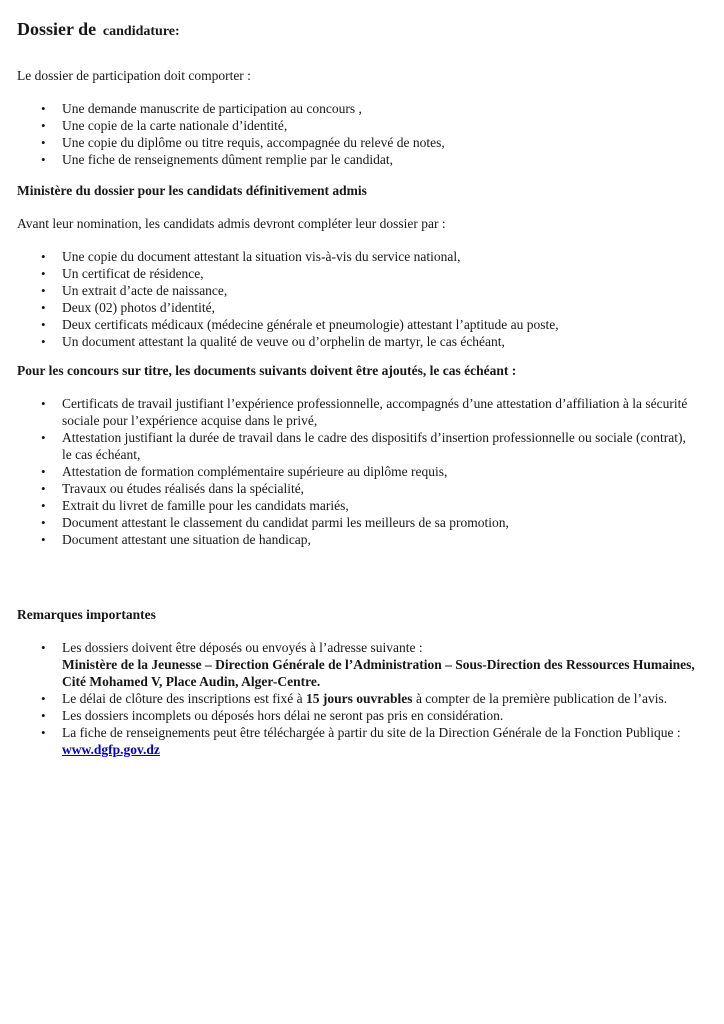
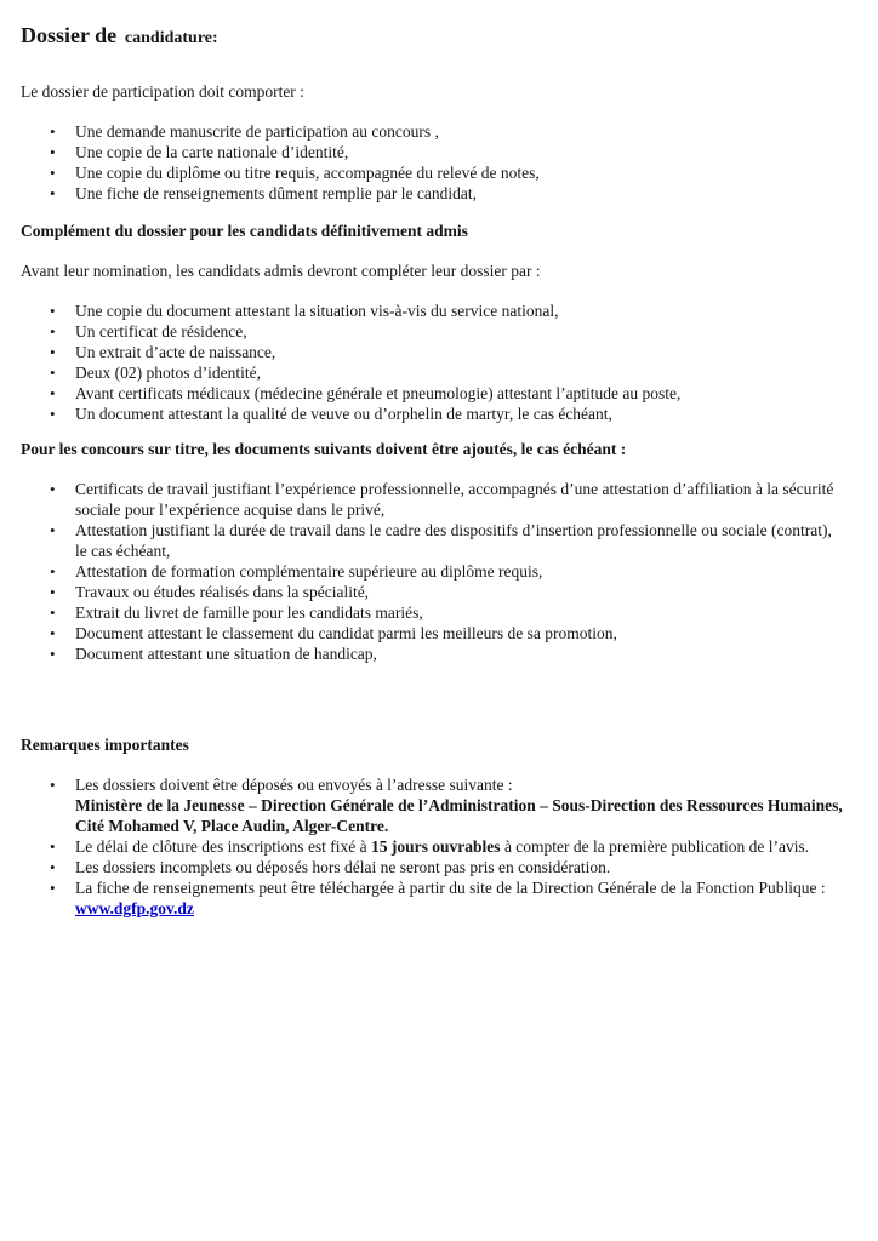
  Dossier de candidature:
  Le dossier de participation doit comporter :
  Une demande manuscrite de participation au concours ,
  Une copie de la carte nationale d’identité,
  Une copie du diplôme ou titre requis, accompagnée du relevé de notes,
  Une fiche de renseignements dûment remplie par le candidat,
- Ministère du dossier pour les candidats définitivement admis
+ Complément du dossier pour les candidats définitivement admis
  Avant leur nomination, les candidats admis devront compléter leur dossier par :
  Une copie du document attestant la situation vis-à-vis du service national,
  Un certificat de résidence,
  Un extrait d’acte de naissance,
  Deux (02) photos d’identité,
- Deux certificats médicaux (médecine générale et pneumologie) attestant l’aptitude au poste,
+ Avant certificats médicaux (médecine générale et pneumologie) attestant l’aptitude au poste,
  Un document attestant la qualité de veuve ou d’orphelin de martyr, le cas échéant,
  Pour les concours sur titre, les documents suivants doivent être ajoutés, le cas échéant :
  Certificats de travail justifiant l’expérience professionnelle, accompagnés d’une attestation d’affiliation à la sécurité sociale pour l’expérience acquise dans le privé,
  Attestation justifiant la durée de travail dans le cadre des dispositifs d’insertion professionnelle ou sociale (contrat), le cas échéant,
  Attestation de formation complémentaire supérieure au diplôme requis,
  Travaux ou études réalisés dans la spécialité,
  Extrait du livret de famille pour les candidats mariés,
  Document attestant le classement du candidat parmi les meilleurs de sa promotion,
  Document attestant une situation de handicap,
  Remarques importantes
  Les dossiers doivent être déposés ou envoyés à l’adresse suivante :
  Ministère de la Jeunesse – Direction Générale de l’Administration – Sous-Direction des Ressources Humaines,
  Cité Mohamed V, Place Audin, Alger-Centre.
  Le délai de clôture des inscriptions est fixé à 15 jours ouvrables à compter de la première publication de l’avis.
  Les dossiers incomplets ou déposés hors délai ne seront pas pris en considération.
  La fiche de renseignements peut être téléchargée à partir du site de la Direction Générale de la Fonction Publique :
  www.dgfp.gov.dz
